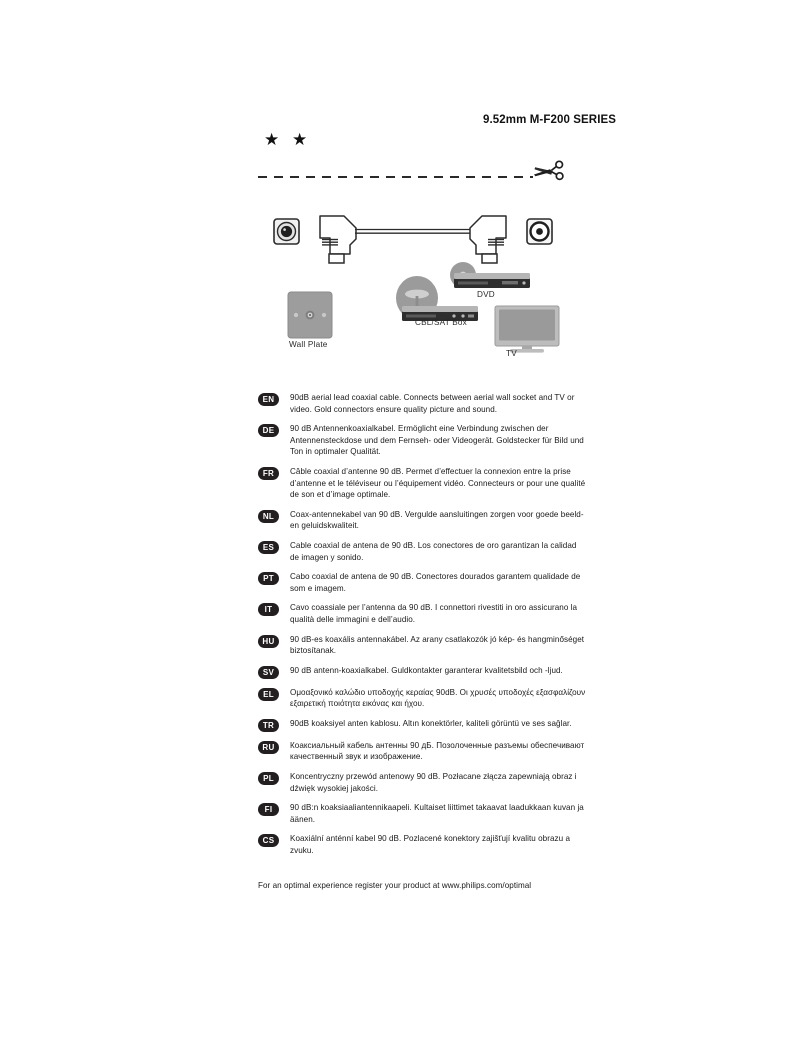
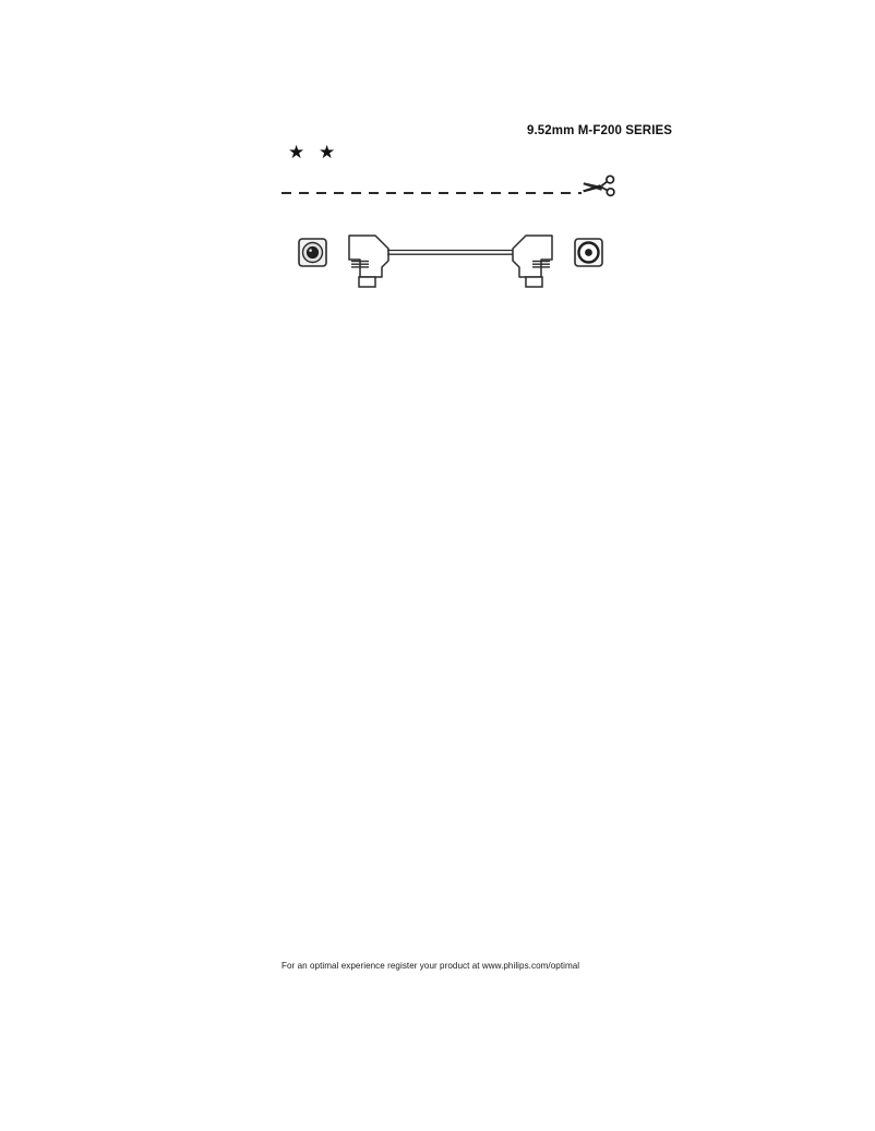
  9.52mm M-F200 SERIES
  ★ ★
- Wall Plate
- CBL/SAT Box
- DVD
- TV
- EN
- 90dB aerial lead coaxial cable. Connects between aerial wall socket and TV or video. Gold connectors ensure quality picture and sound.
- DE
- 90 dB Antennenkoaxialkabel. Ermöglicht eine Verbindung zwischen der Antennensteckdose und dem Fernseh- oder Videogerät. Goldstecker für Bild und Ton in optimaler Qualität.
- FR
- Câble coaxial d’antenne 90 dB. Permet d’effectuer la connexion entre la prise d’antenne et le téléviseur ou l’équipement vidéo. Connecteurs or pour une qualité de son et d’image optimale.
- NL
- Coax-antennekabel van 90 dB. Vergulde aansluitingen zorgen voor goede beeld- en geluidskwaliteit.
- ES
- Cable coaxial de antena de 90 dB. Los conectores de oro garantizan la calidad de imagen y sonido.
- PT
- Cabo coaxial de antena de 90 dB. Conectores dourados garantem qualidade de som e imagem.
- IT
- Cavo coassiale per l’antenna da 90 dB. I connettori rivestiti in oro assicurano la qualità delle immagini e dell’audio.
- HU
- 90 dB-es koaxális antennakábel. Az arany csatlakozók jó kép- és hangminőséget biztosítanak.
- SV
- 90 dB antenn-koaxialkabel. Guldkontakter garanterar kvalitetsbild och -ljud.
- EL
- Ομοαξονικό καλώδιο υποδοχής κεραίας 90dB. Οι χρυσές υποδοχές εξασφαλίζουν εξαιρετική ποιότητα εικόνας και ήχου.
- TR
- 90dB koaksiyel anten kablosu. Altın konektörler, kaliteli görüntü ve ses sağlar.
- RU
- Коаксиальный кабель антенны 90 дБ. Позолоченные разъемы обеспечивают качественный звук и изображение.
- PL
- Koncentryczny przewód antenowy 90 dB. Pozłacane złącza zapewniają obraz i dźwięk wysokiej jakości.
- FI
- 90 dB:n koaksiaaliantennikaapeli. Kultaiset liittimet takaavat laadukkaan kuvan ja äänen.
- CS
- Koaxiální anténní kabel 90 dB. Pozlacené konektory zajišťují kvalitu obrazu a zvuku.
  For an optimal experience register your product at www.philips.com/optimal
